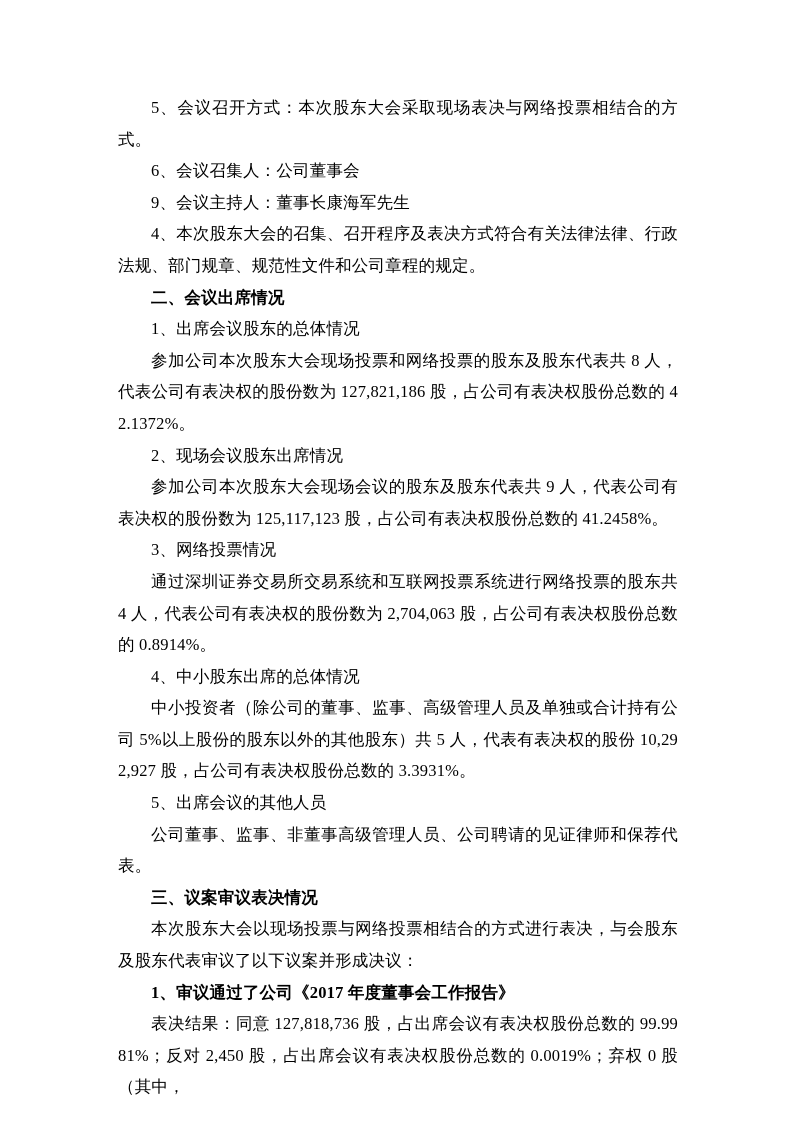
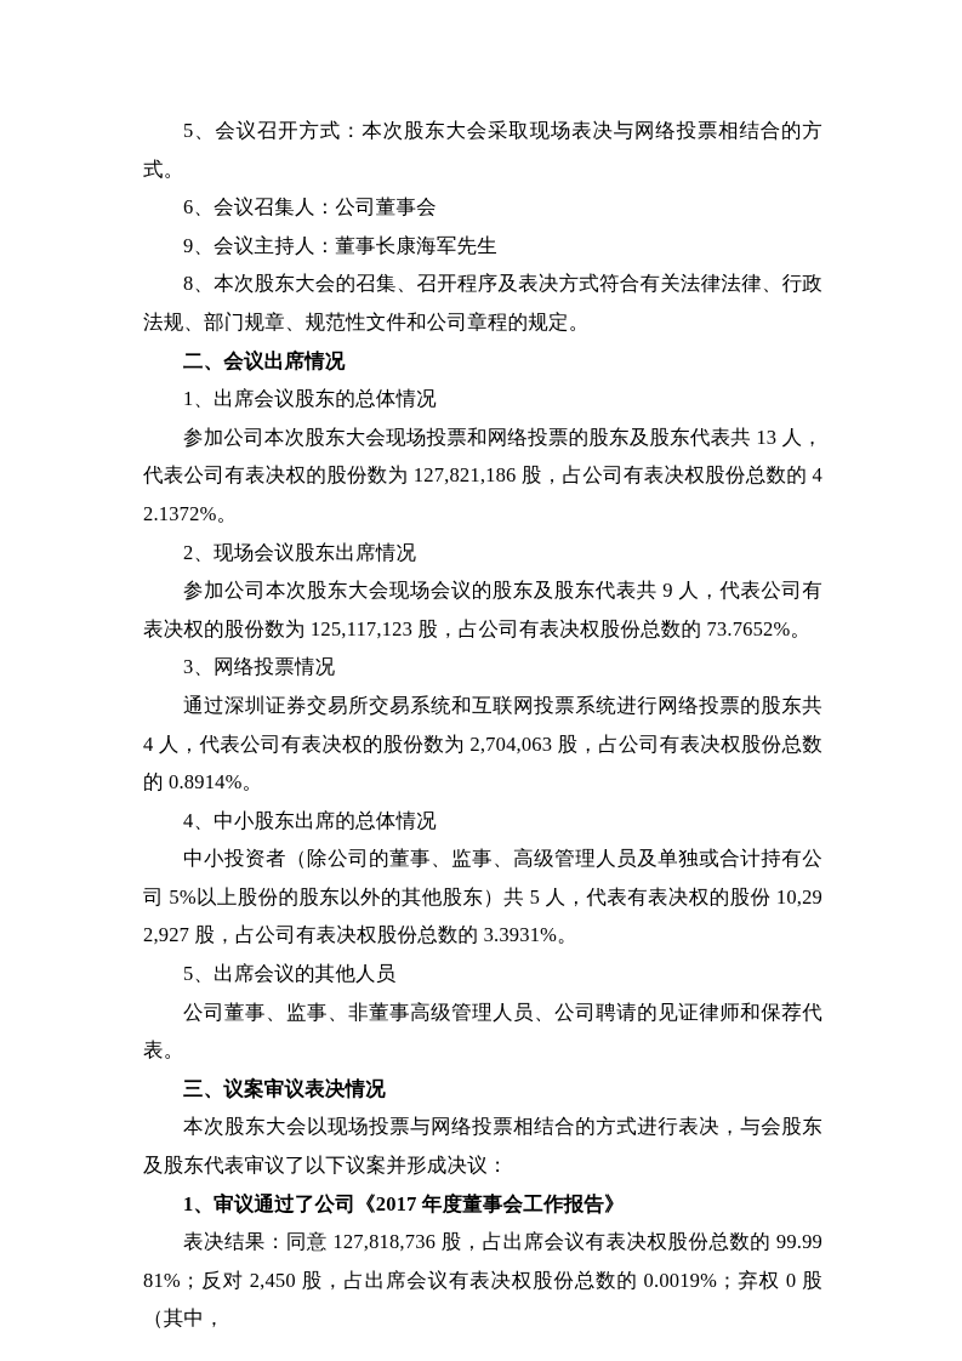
  5、会议召开方式：本次股东大会采取现场表决与网络投票相结合的方式。
  6、会议召集人：公司董事会
  9、会议主持人：董事长康海军先生
- 4、本次股东大会的召集、召开程序及表决方式符合有关法律法律、行政法规、部门规章、规范性文件和公司章程的规定。
+ 8、本次股东大会的召集、召开程序及表决方式符合有关法律法律、行政法规、部门规章、规范性文件和公司章程的规定。
  二、会议出席情况
  1、出席会议股东的总体情况
- 参加公司本次股东大会现场投票和网络投票的股东及股东代表共 8 人，代表公司有表决权的股份数为 127,821,186 股，占公司有表决权股份总数的 42.1372%。
+ 参加公司本次股东大会现场投票和网络投票的股东及股东代表共 13 人，代表公司有表决权的股份数为 127,821,186 股，占公司有表决权股份总数的 42.1372%。
  2、现场会议股东出席情况
- 参加公司本次股东大会现场会议的股东及股东代表共 9 人，代表公司有表决权的股份数为 125,117,123 股，占公司有表决权股份总数的 41.2458%。
+ 参加公司本次股东大会现场会议的股东及股东代表共 9 人，代表公司有表决权的股份数为 125,117,123 股，占公司有表决权股份总数的 73.7652%。
  3、网络投票情况
  通过深圳证券交易所交易系统和互联网投票系统进行网络投票的股东共 4 人，代表公司有表决权的股份数为 2,704,063 股，占公司有表决权股份总数的 0.8914%。
  4、中小股东出席的总体情况
  中小投资者（除公司的董事、监事、高级管理人员及单独或合计持有公司 5%以上股份的股东以外的其他股东）共 5 人，代表有表决权的股份 10,292,927 股，占公司有表决权股份总数的 3.3931%。
  5、出席会议的其他人员
  公司董事、监事、非董事高级管理人员、公司聘请的见证律师和保荐代表。
  三、议案审议表决情况
  本次股东大会以现场投票与网络投票相结合的方式进行表决，与会股东及股东代表审议了以下议案并形成决议：
  1、审议通过了公司《2017 年度董事会工作报告》
  表决结果：同意 127,818,736 股，占出席会议有表决权股份总数的 99.9981%；反对 2,450 股，占出席会议有表决权股份总数的 0.0019%；弃权 0 股（其中，
